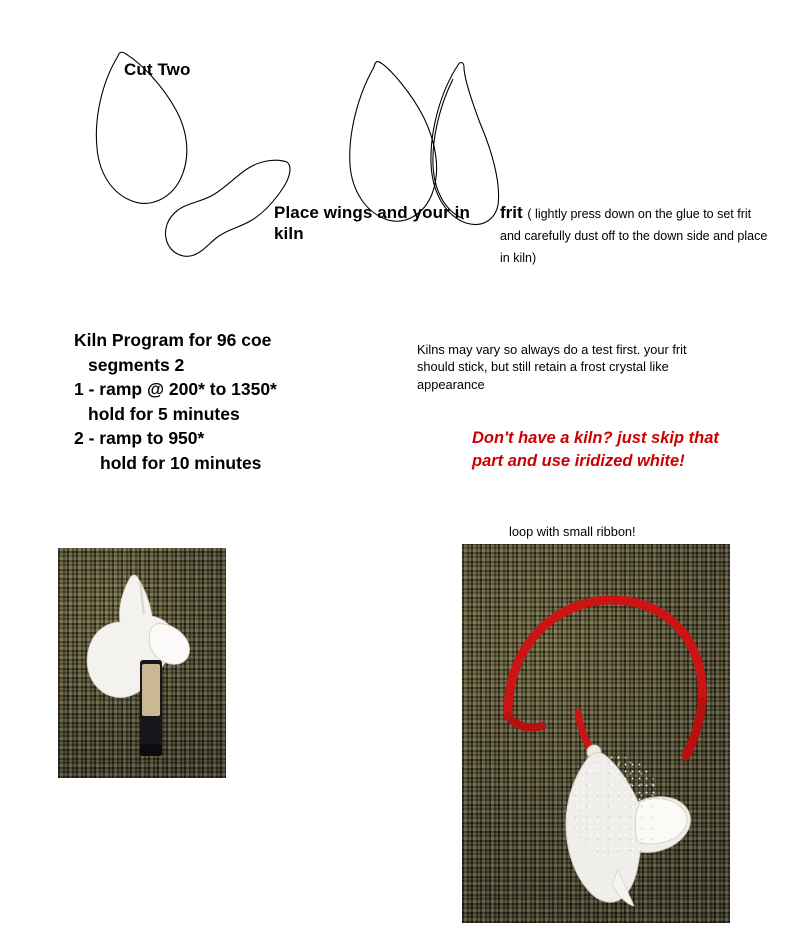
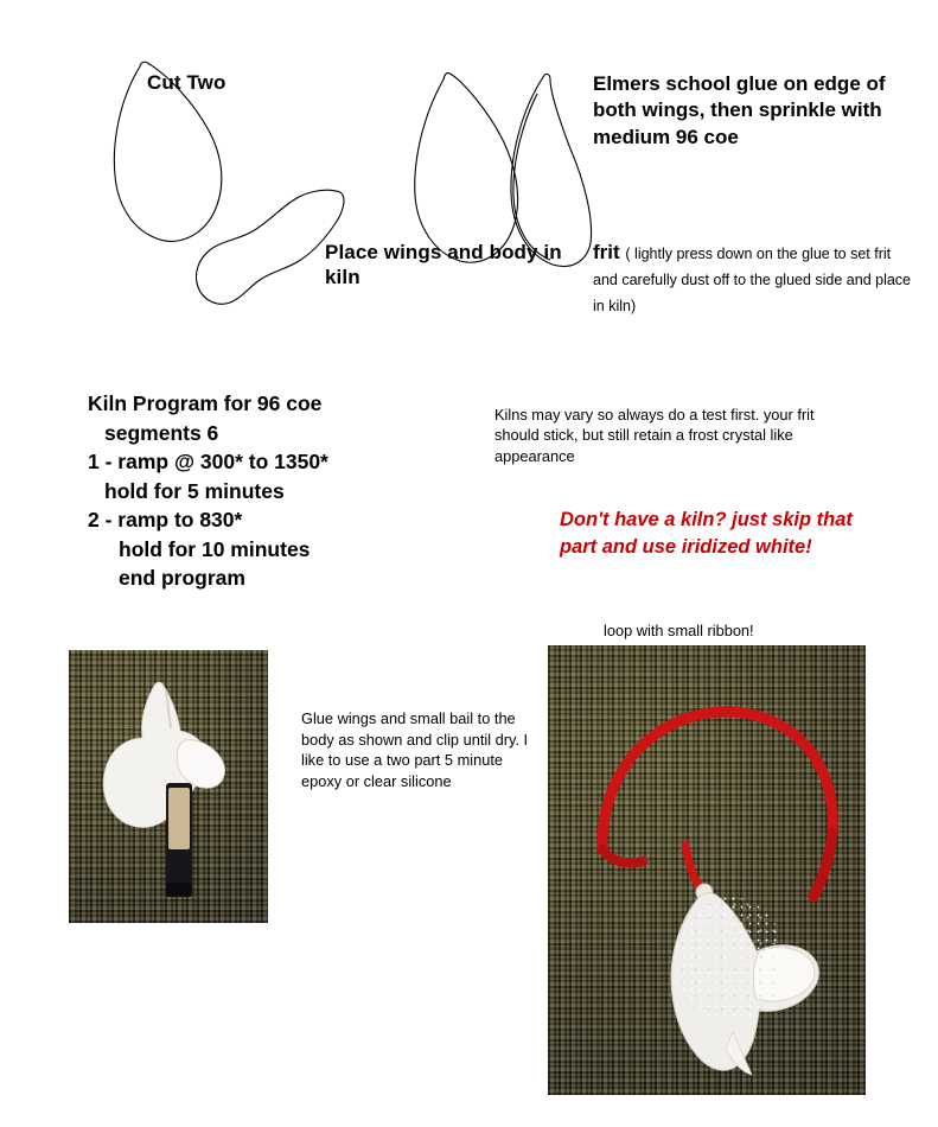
  Cut Two
- Place wings and your in kiln
+ Place wings and body in kiln
+ Elmers school glue on edge of both wings, then sprinkle with medium 96 coe
- frit ( lightly press down on the glue to set frit and carefully dust off to the down side and place in kiln)
+ frit ( lightly press down on the glue to set frit and carefully dust off to the glued side and place in kiln)
  Kiln Program for 96 coe
- segments 2
+ segments 6
- 1 - ramp @ 200* to 1350*
+ 1 - ramp @ 300* to 1350*
  hold for 5 minutes
- 2 - ramp to 950*
+ 2 - ramp to 830*
  hold for 10 minutes
+ end program
  Kilns may vary so always do a test first. your frit should stick, but still retain a frost crystal like appearance
  Don't have a kiln? just skip that part and use iridized white!
  loop with small ribbon!
+ Glue wings and small bail to the body as shown and clip until dry. I like to use a two part 5 minute epoxy or clear silicone
